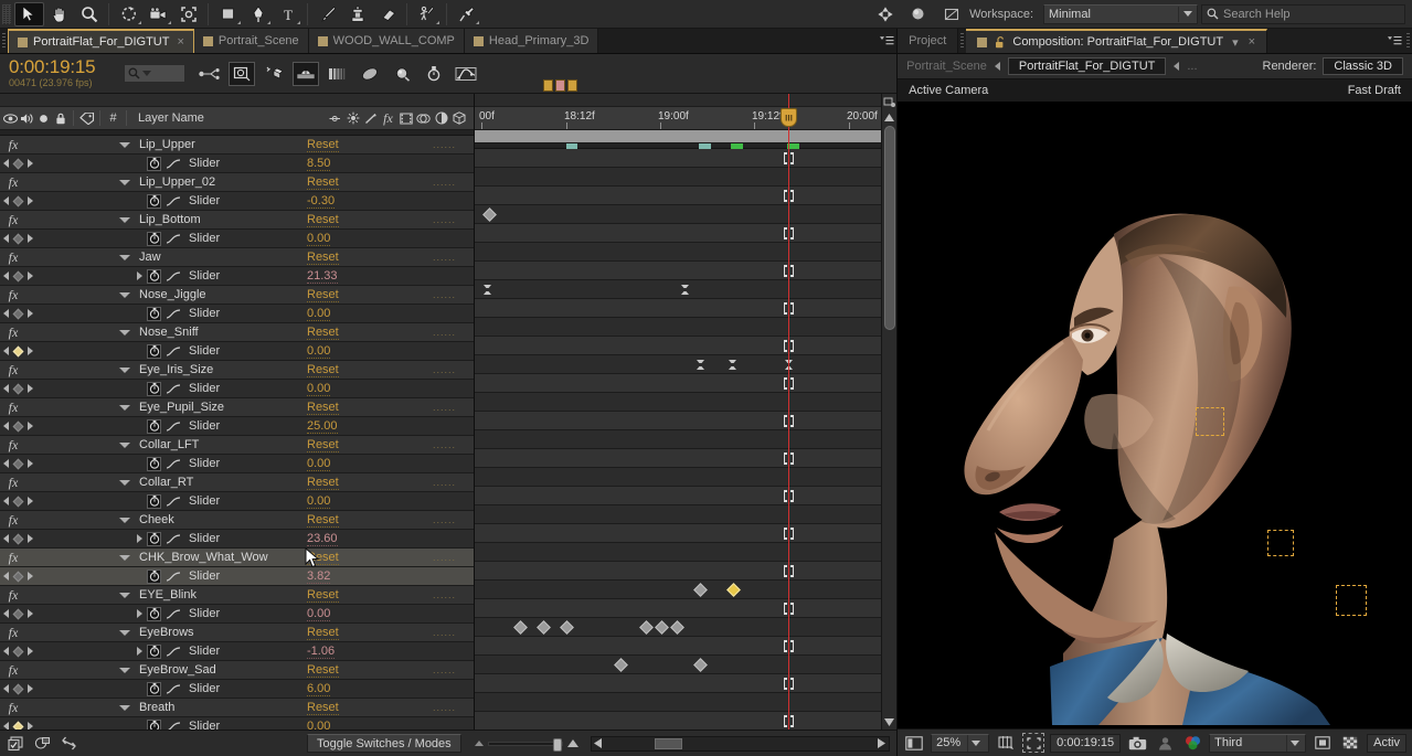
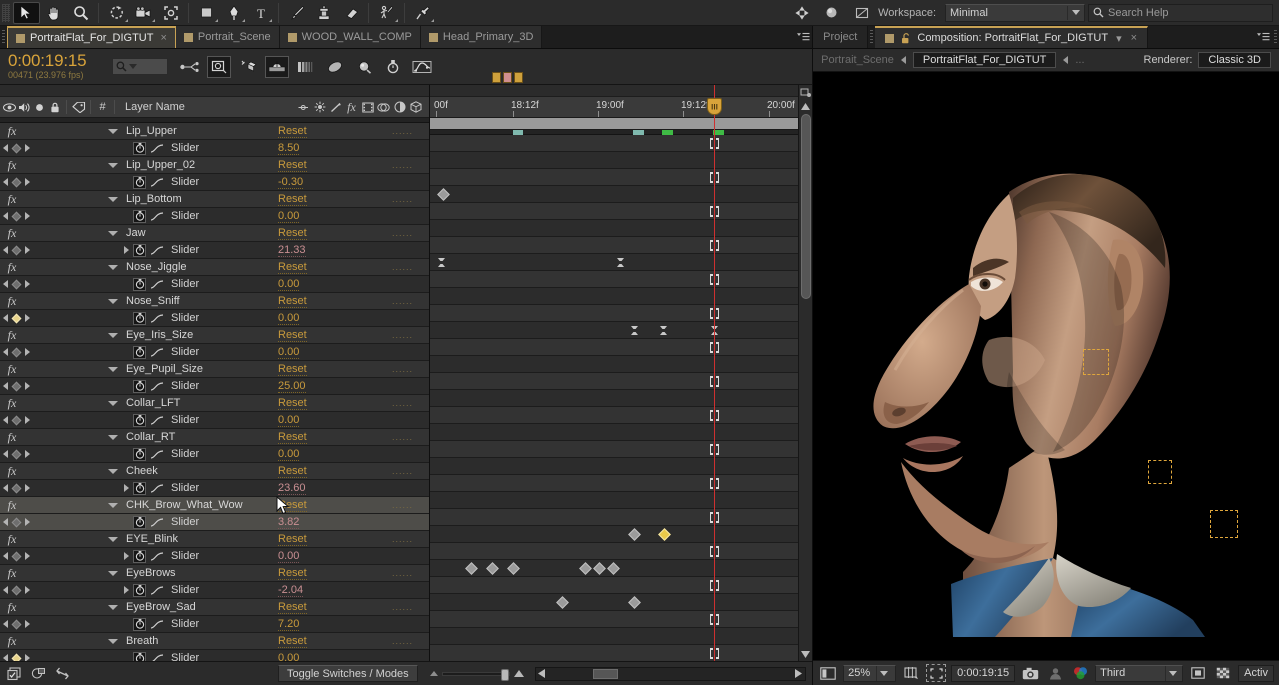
  T
  Workspace:
  Minimal
  Search Help
  PortraitFlat_For_DIGTUT
  ×
  Portrait_Scene
  WOOD_WALL_COMP
  Head_Primary_3D
  0:00:19:15
  00471 (23.976 fps)
  #
  Layer Name
  fx
  fx
  Lip_Upper
  Reset
  ......
  Slider
  8.50
  fx
  Lip_Upper_02
  Reset
  ......
  Slider
  -0.30
  fx
  Lip_Bottom
  Reset
  ......
  Slider
  0.00
  fx
  Jaw
  Reset
  ......
  Slider
  21.33
  fx
  Nose_Jiggle
  Reset
  ......
  Slider
  0.00
  fx
  Nose_Sniff
  Reset
  ......
  Slider
  0.00
  fx
  Eye_Iris_Size
  Reset
  ......
  Slider
  0.00
  fx
  Eye_Pupil_Size
  Reset
  ......
  Slider
  25.00
  fx
  Collar_LFT
  Reset
  ......
  Slider
  0.00
  fx
  Collar_RT
  Reset
  ......
  Slider
  0.00
  fx
  Cheek
  Reset
  ......
  Slider
  23.60
  fx
  CHK_Brow_What_Wow
  eset
  ......
  Slider
  3.82
  fx
  EYE_Blink
  Reset
  ......
  Slider
  0.00
  fx
  EyeBrows
  Reset
  ......
  Slider
- -1.06
+ -2.04
  fx
  EyeBrow_Sad
  Reset
  ......
  Slider
- 6.00
+ 7.20
  fx
  Breath
  Reset
  ......
  Slider
  0.00
  00f
  18:12f
  19:00f
  19:12
  20:00f
  Toggle Switches / Modes
  Project
  Composition: PortraitFlat_For_DIGTUT
  ▾
  ×
  Portrait_Scene
  PortraitFlat_For_DIGTUT
  ...
  Renderer:
  Classic 3D
- Active Camera
- Fast Draft
  25%
  0:00:19:15
  Third
  Activ
